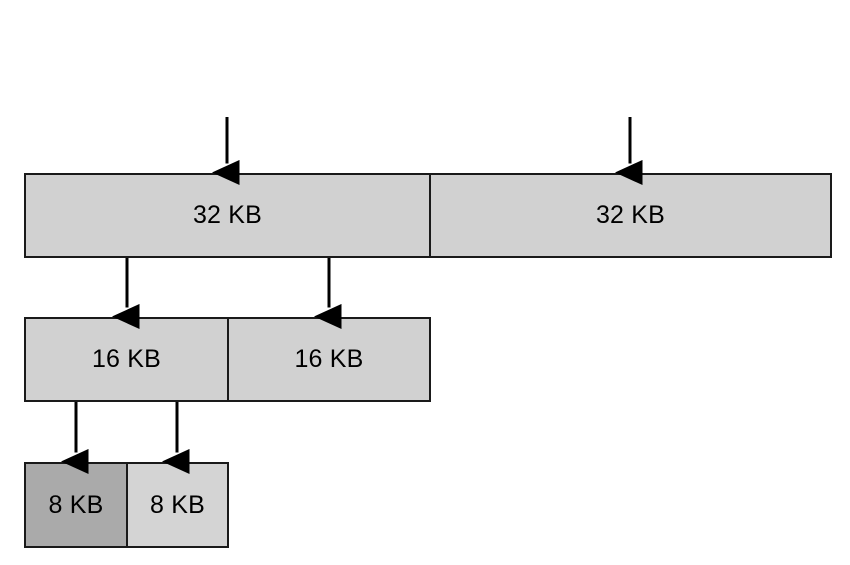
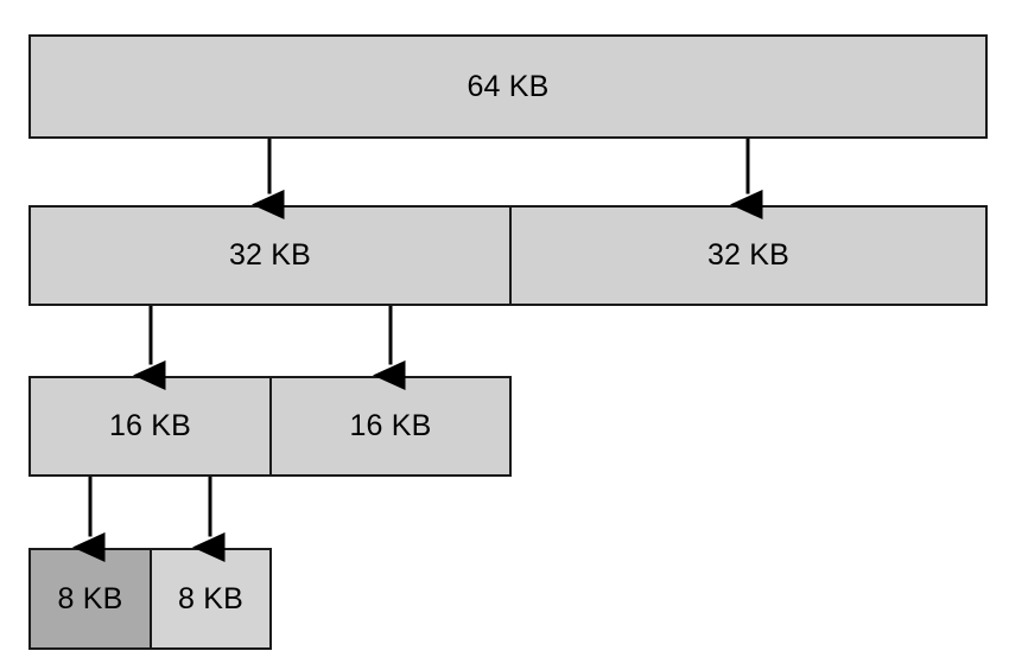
+ 64 KB
  32 KB
  32 KB
  16 KB
  16 KB
  8 KB
  8 KB
